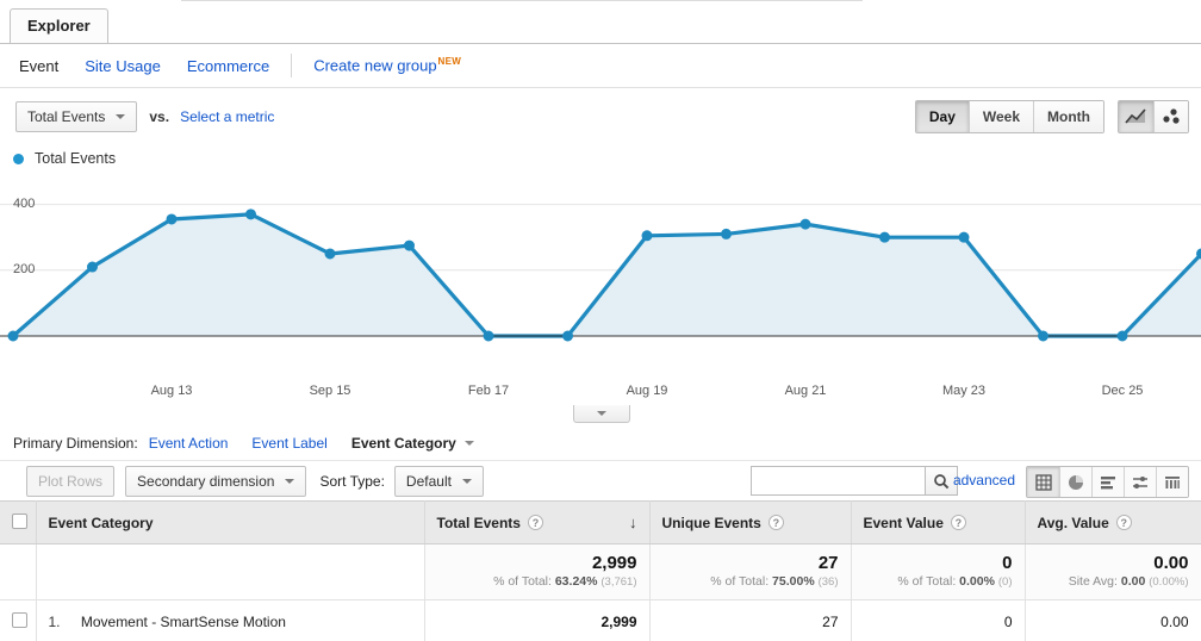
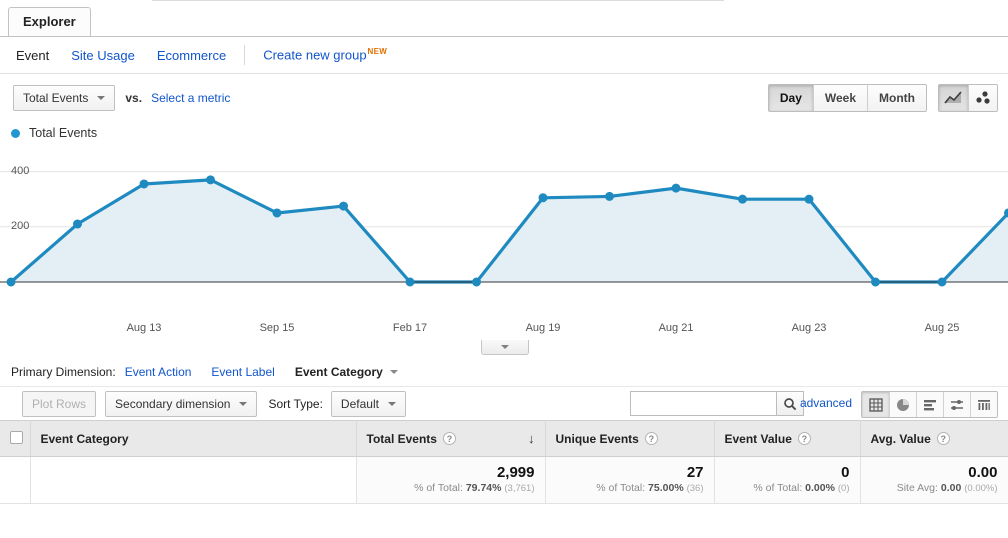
  Explorer
  Event
  Site Usage
  Ecommerce
  Create new groupNEW
  Total Events
  vs.
  Select a metric
  Day
  Week
  Month
  Total Events
  200
  400
  Aug 13
  Sep 15
  Feb 17
  Aug 19
  Aug 21
- May 23
+ Aug 23
- Dec 25
+ Aug 25
  Primary Dimension:
  Event Action
  Event Label
  Event Category
  Plot Rows
  Secondary dimension
  Sort Type:
  Default
  advanced
  	Event Category	Total Events ? ↓	Unique Events ?	Event Value ?	Avg. Value ?
- 		2,999 % of Total: 63.24% (3,761)	27 % of Total: 75.00% (36)	0 % of Total: 0.00% (0)	0.00 Site Avg: 0.00 (0.00%)
+ 		2,999 % of Total: 79.74% (3,761)	27 % of Total: 75.00% (36)	0 % of Total: 0.00% (0)	0.00 Site Avg: 0.00 (0.00%)
- 	1. Movement - SmartSense Motion	2,999	27	0	0.00
